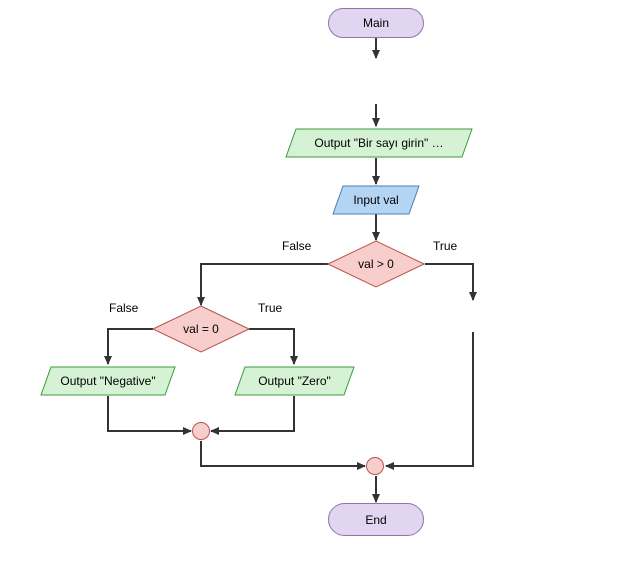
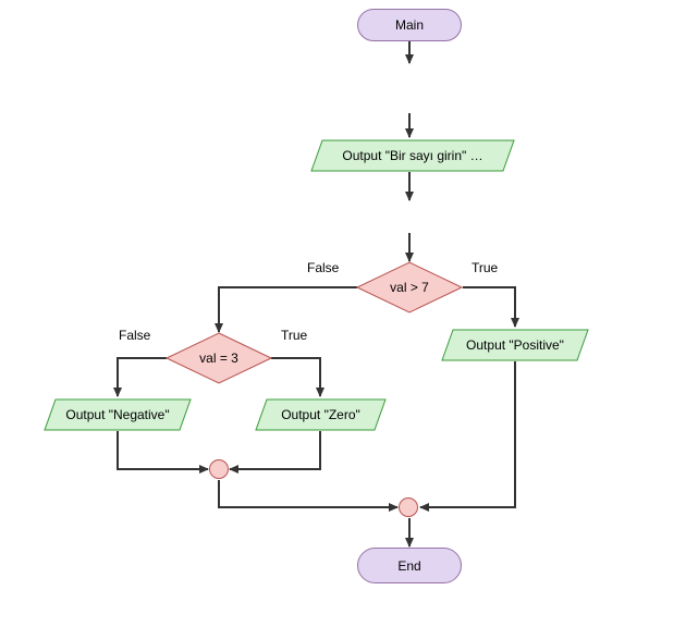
  Main
  Output "Bir sayı girin" …
- Input val
- val > 0
+ val > 7
- val = 0
+ val = 3
+ Output "Positive"
  Output "Negative"
  Output "Zero"
  End
  False
  True
  False
  True
